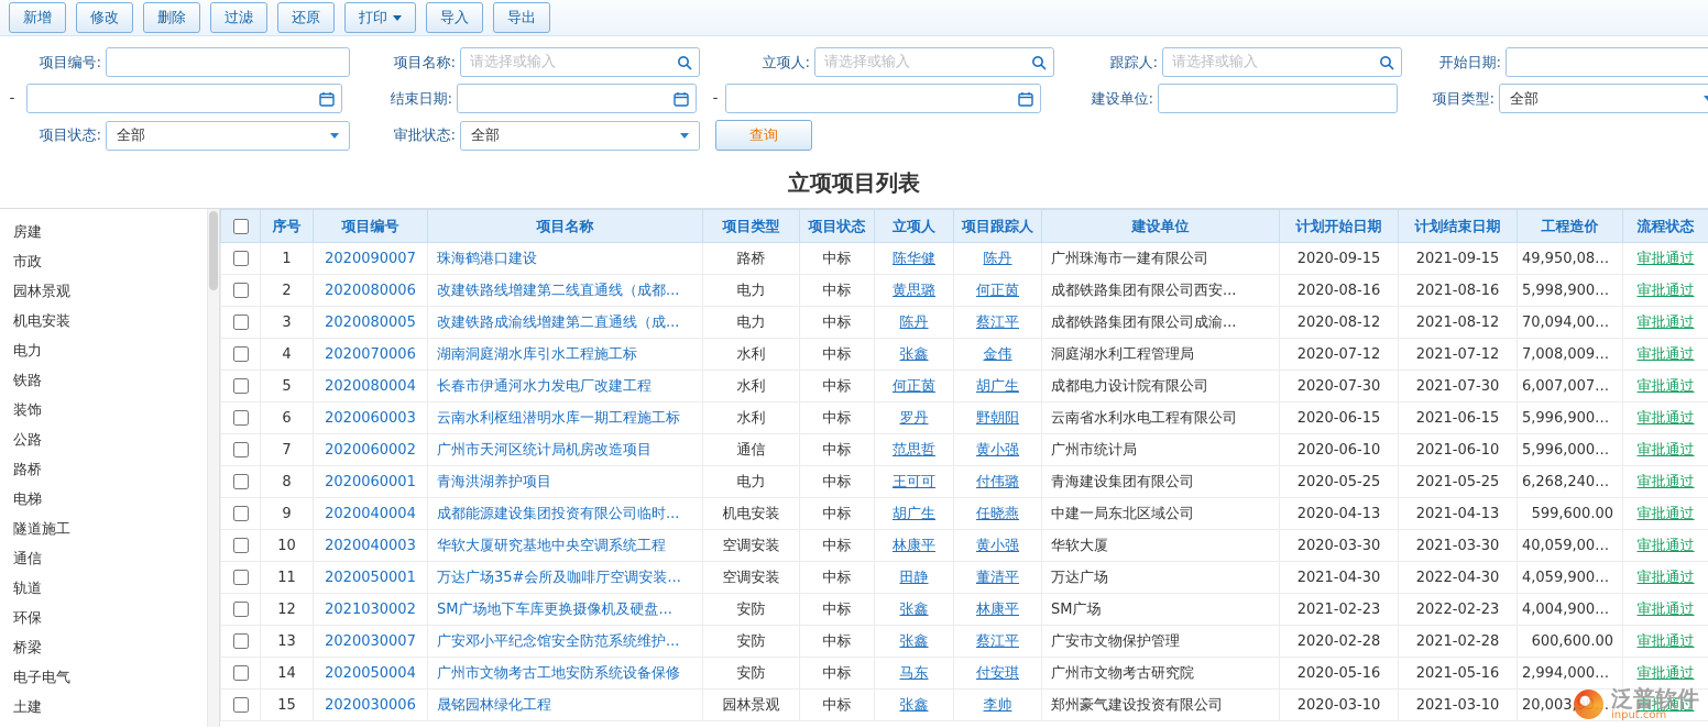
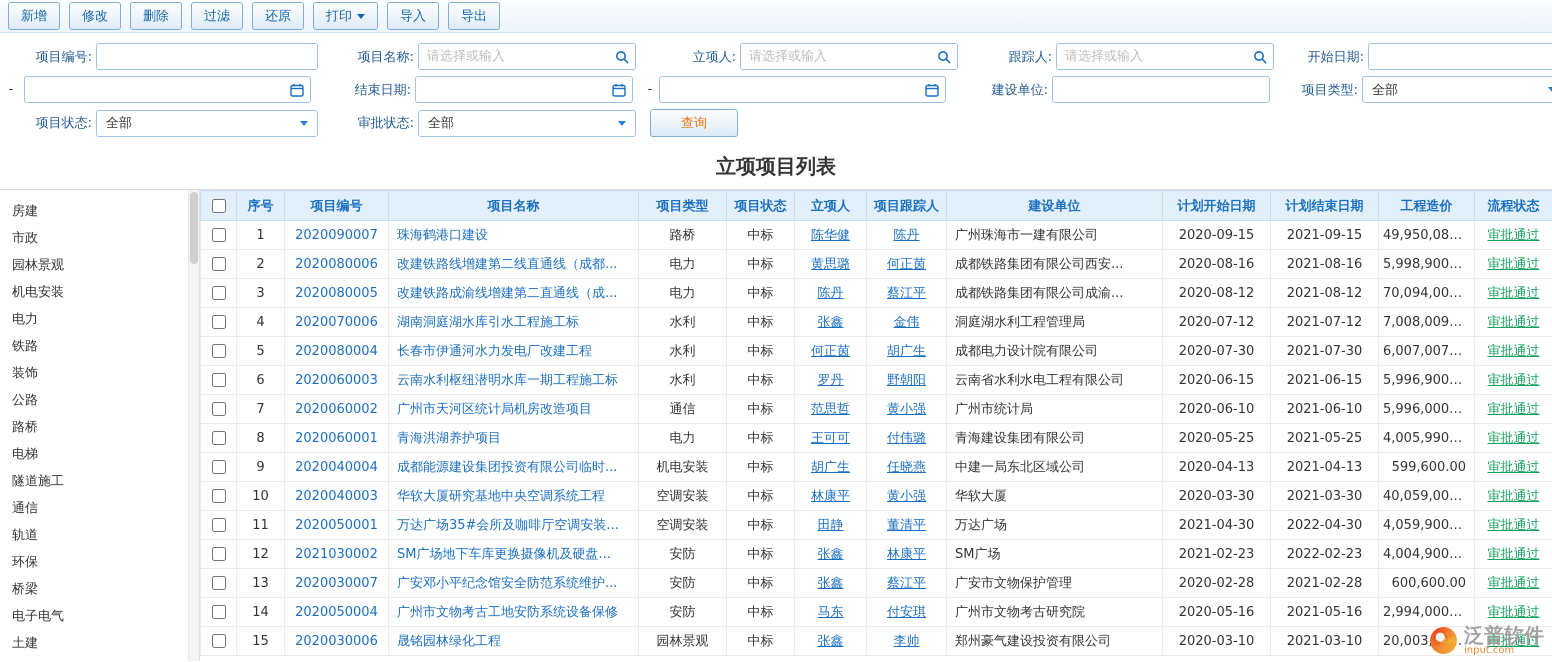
  新增
  修改
  删除
  过滤
  还原
  打印
  导入
  导出
  项目编号:
  项目名称:
  请选择或输入
  立项人:
  请选择或输入
  跟踪人:
  请选择或输入
  开始日期:
  -
  结束日期:
  -
  建设单位:
  项目类型:
  全部
  项目状态:
  全部
  审批状态:
  全部
  查询
  立项项目列表
  房建
  市政
  园林景观
  机电安装
  电力
  铁路
  装饰
  公路
  路桥
  电梯
  隧道施工
  通信
  轨道
  环保
  桥梁
  电子电气
  土建
  	序号	项目编号	项目名称	项目类型	项目状态	立项人	项目跟踪人	建设单位	计划开始日期	计划结束日期	工程造价	流程状态
  	1	2020090007	珠海鹤港口建设	路桥	中标	陈华健	陈丹	广州珠海市一建有限公司	2020-09-15	2021-09-15	49,950,088.00	审批通过
  	2	2020080006	改建铁路线增建第二线直通线（成都...	电力	中标	黄思璐	何正茵	成都铁路集团有限公司西安...	2020-08-16	2021-08-16	5,998,900.00	审批通过
  	3	2020080005	改建铁路成渝线增建第二直通线（成...	电力	中标	陈丹	蔡江平	成都铁路集团有限公司成渝...	2020-08-12	2021-08-12	70,094,000.00	审批通过
  	4	2020070006	湖南洞庭湖水库引水工程施工标	水利	中标	张鑫	金伟	洞庭湖水利工程管理局	2020-07-12	2021-07-12	7,008,009.00	审批通过
  	5	2020080004	长春市伊通河水力发电厂改建工程	水利	中标	何正茵	胡广生	成都电力设计院有限公司	2020-07-30	2021-07-30	6,007,007.00	审批通过
  	6	2020060003	云南水利枢纽潜明水库一期工程施工标	水利	中标	罗丹	野朝阳	云南省水利水电工程有限公司	2020-06-15	2021-06-15	5,996,900.00	审批通过
  	7	2020060002	广州市天河区统计局机房改造项目	通信	中标	范思哲	黄小强	广州市统计局	2020-06-10	2021-06-10	5,996,000.00	审批通过
- 	8	2020060001	青海洪湖养护项目	电力	中标	王可可	付伟璐	青海建设集团有限公司	2020-05-25	2021-05-25	6,268,240.00	审批通过
+ 	8	2020060001	青海洪湖养护项目	电力	中标	王可可	付伟璐	青海建设集团有限公司	2020-05-25	2021-05-25	4,005,990.00	审批通过
  	9	2020040004	成都能源建设集团投资有限公司临时...	机电安装	中标	胡广生	任晓燕	中建一局东北区域公司	2020-04-13	2021-04-13	599,600.00	审批通过
  	10	2020040003	华软大厦研究基地中央空调系统工程	空调安装	中标	林康平	黄小强	华软大厦	2020-03-30	2021-03-30	40,059,000.00	审批通过
  	11	2020050001	万达广场35#会所及咖啡厅空调安装...	空调安装	中标	田静	董清平	万达广场	2021-04-30	2022-04-30	4,059,900.00	审批通过
  	12	2021030002	SM广场地下车库更换摄像机及硬盘...	安防	中标	张鑫	林康平	SM广场	2021-02-23	2022-02-23	4,004,900.00	审批通过
  	13	2020030007	广安邓小平纪念馆安全防范系统维护...	安防	中标	张鑫	蔡江平	广安市文物保护管理	2020-02-28	2021-02-28	600,600.00	审批通过
  	14	2020050004	广州市文物考古工地安防系统设备保修	安防	中标	马东	付安琪	广州市文物考古研究院	2020-05-16	2021-05-16	2,994,000.00	审批通过
  	15	2020030006	晟铭园林绿化工程	园林景观	中标	张鑫	李帅	郑州豪气建设投资有限公司	2020-03-10	2021-03-10	20,003.00	审批通过
  泛普软件
  input.com
